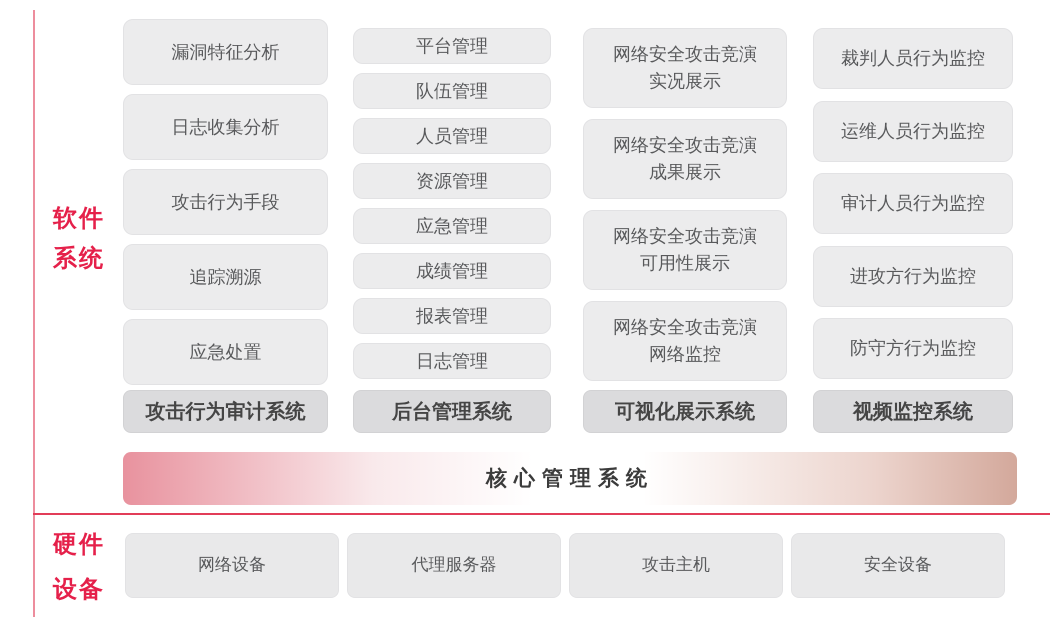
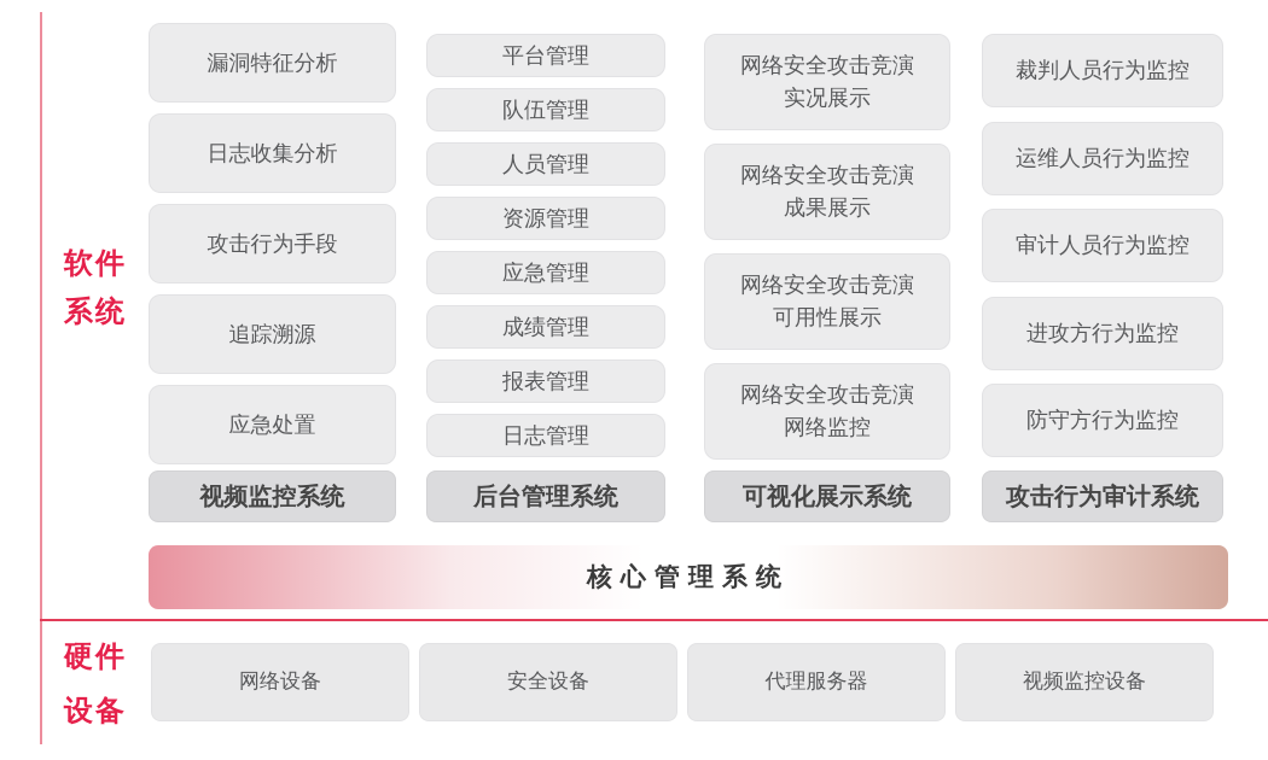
  软件
  系统
  硬件
  设备
  漏洞特征分析
  日志收集分析
  攻击行为手段
  追踪溯源
  应急处置
- 攻击行为审计系统
+ 视频监控系统
  平台管理
  队伍管理
  人员管理
  资源管理
  应急管理
  成绩管理
  报表管理
  日志管理
  后台管理系统
  网络安全攻击竞演
  实况展示
  网络安全攻击竞演
  成果展示
  网络安全攻击竞演
  可用性展示
  网络安全攻击竞演
  网络监控
  可视化展示系统
  裁判人员行为监控
  运维人员行为监控
  审计人员行为监控
  进攻方行为监控
  防守方行为监控
- 视频监控系统
+ 攻击行为审计系统
  核心管理系统
  网络设备
- 代理服务器
+ 安全设备
- 攻击主机
- 安全设备
+ 代理服务器
+ 视频监控设备
